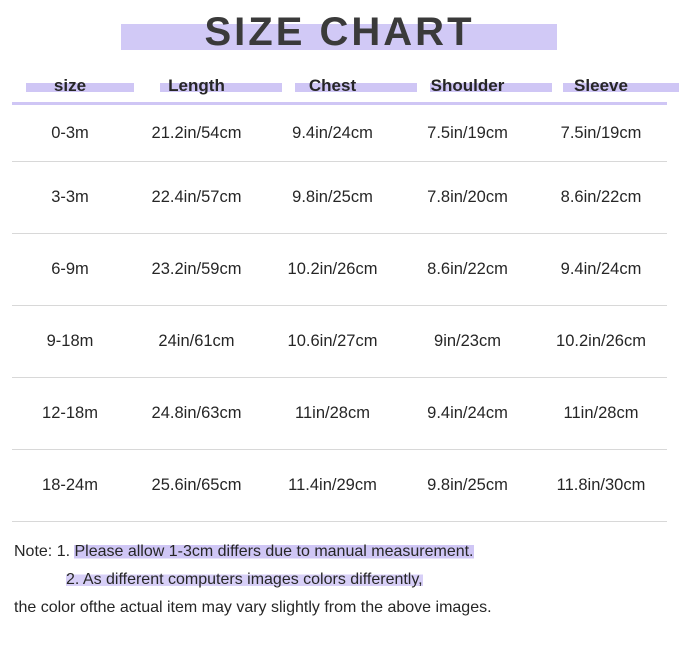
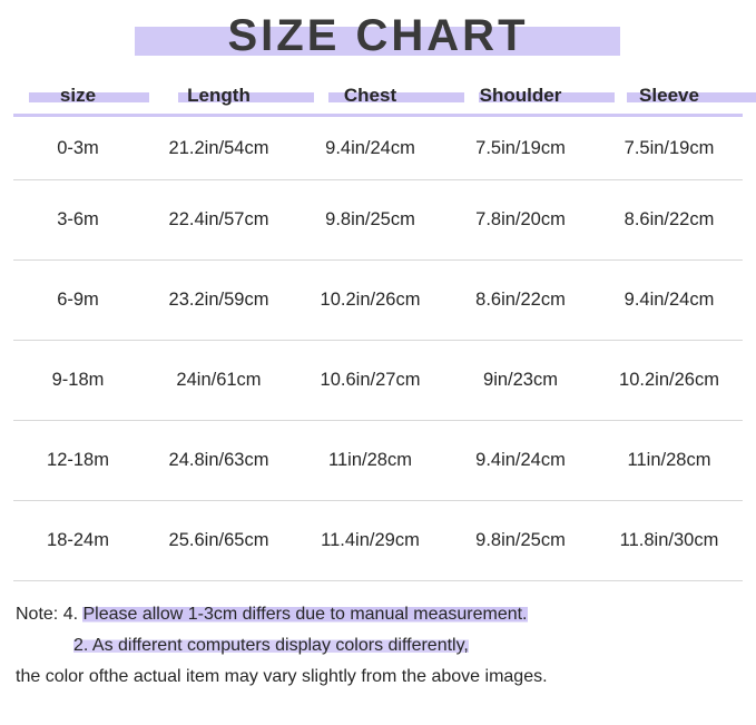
  SIZE CHART
  size	Length	Chest	Shoulder	Sleeve
  0-3m	21.2in/54cm	9.4in/24cm	7.5in/19cm	7.5in/19cm
- 3-3m	22.4in/57cm	9.8in/25cm	7.8in/20cm	8.6in/22cm
+ 3-6m	22.4in/57cm	9.8in/25cm	7.8in/20cm	8.6in/22cm
  6-9m	23.2in/59cm	10.2in/26cm	8.6in/22cm	9.4in/24cm
  9-18m	24in/61cm	10.6in/27cm	9in/23cm	10.2in/26cm
  12-18m	24.8in/63cm	11in/28cm	9.4in/24cm	11in/28cm
  18-24m	25.6in/65cm	11.4in/29cm	9.8in/25cm	11.8in/30cm
- Note: 1. Please allow 1-3cm differs due to manual measurement.
+ Note: 4. Please allow 1-3cm differs due to manual measurement.
- 2. As different computers images colors differently,
+ 2. As different computers display colors differently,
  the color ofthe actual item may vary slightly from the above images.
